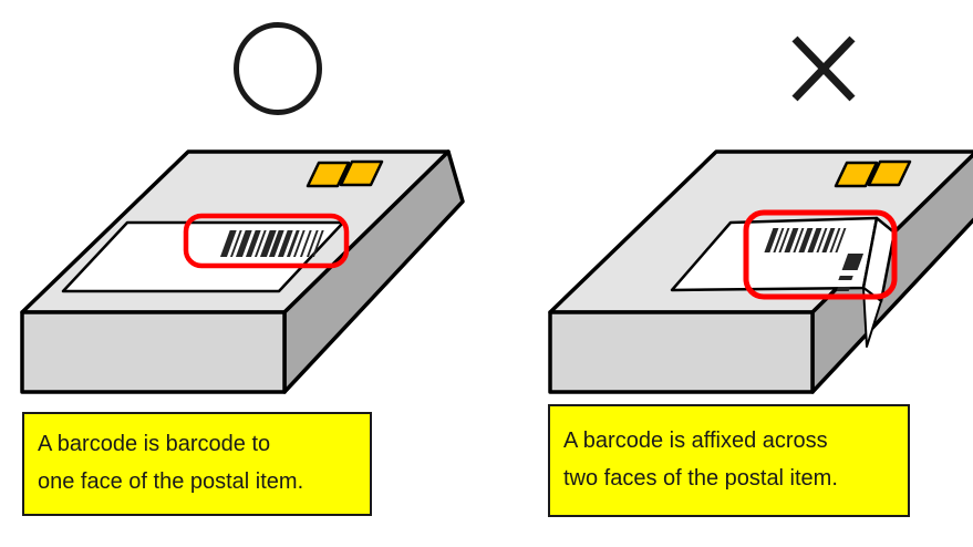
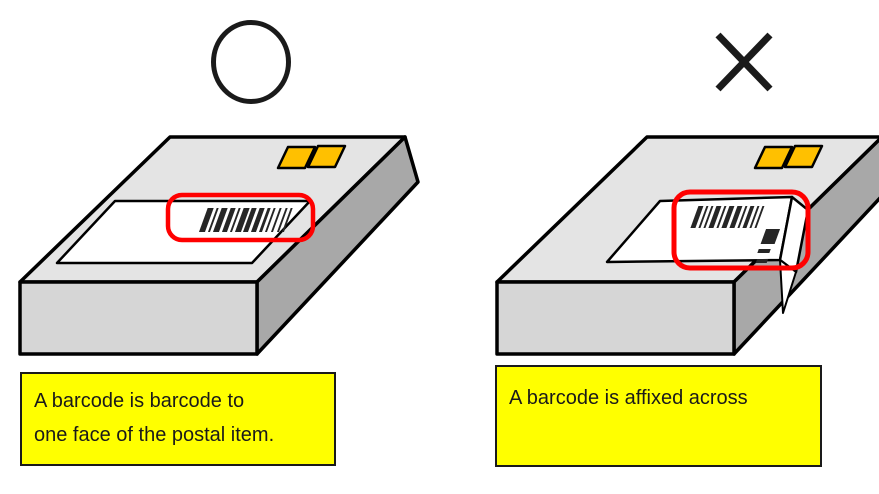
  A barcode is barcode to
  one face of the postal item.
  A barcode is affixed across
- two faces of the postal item.
